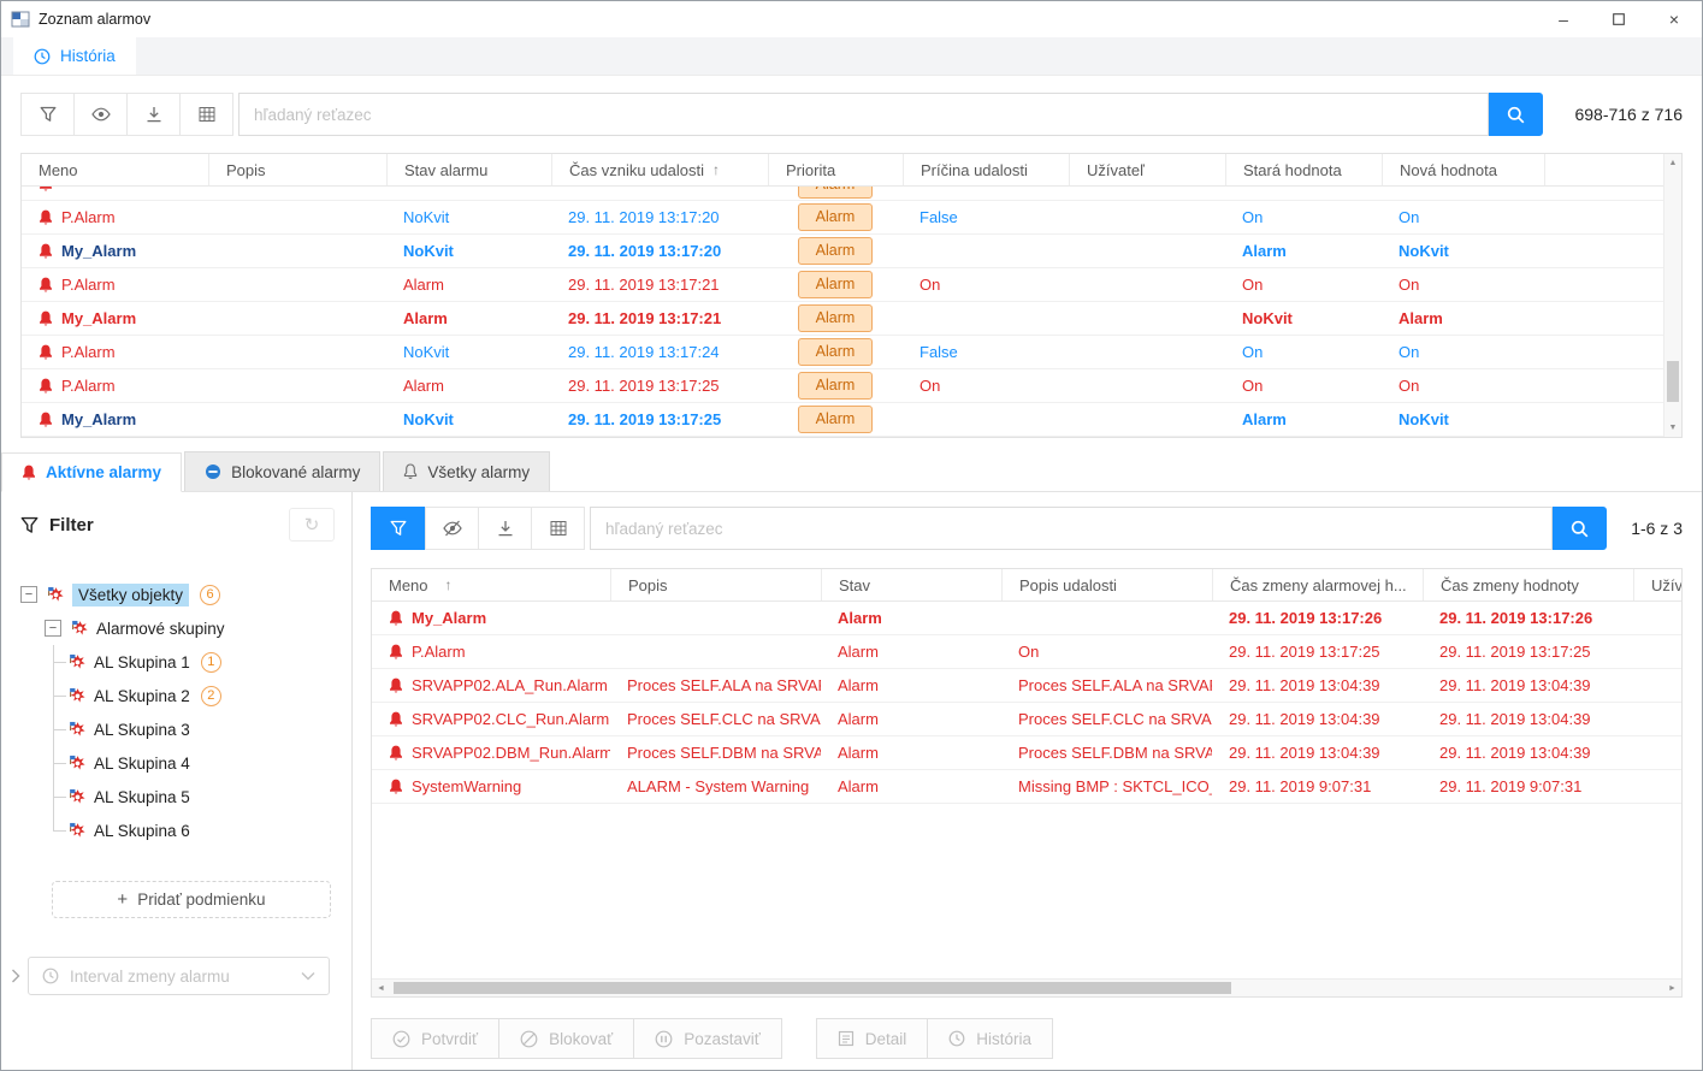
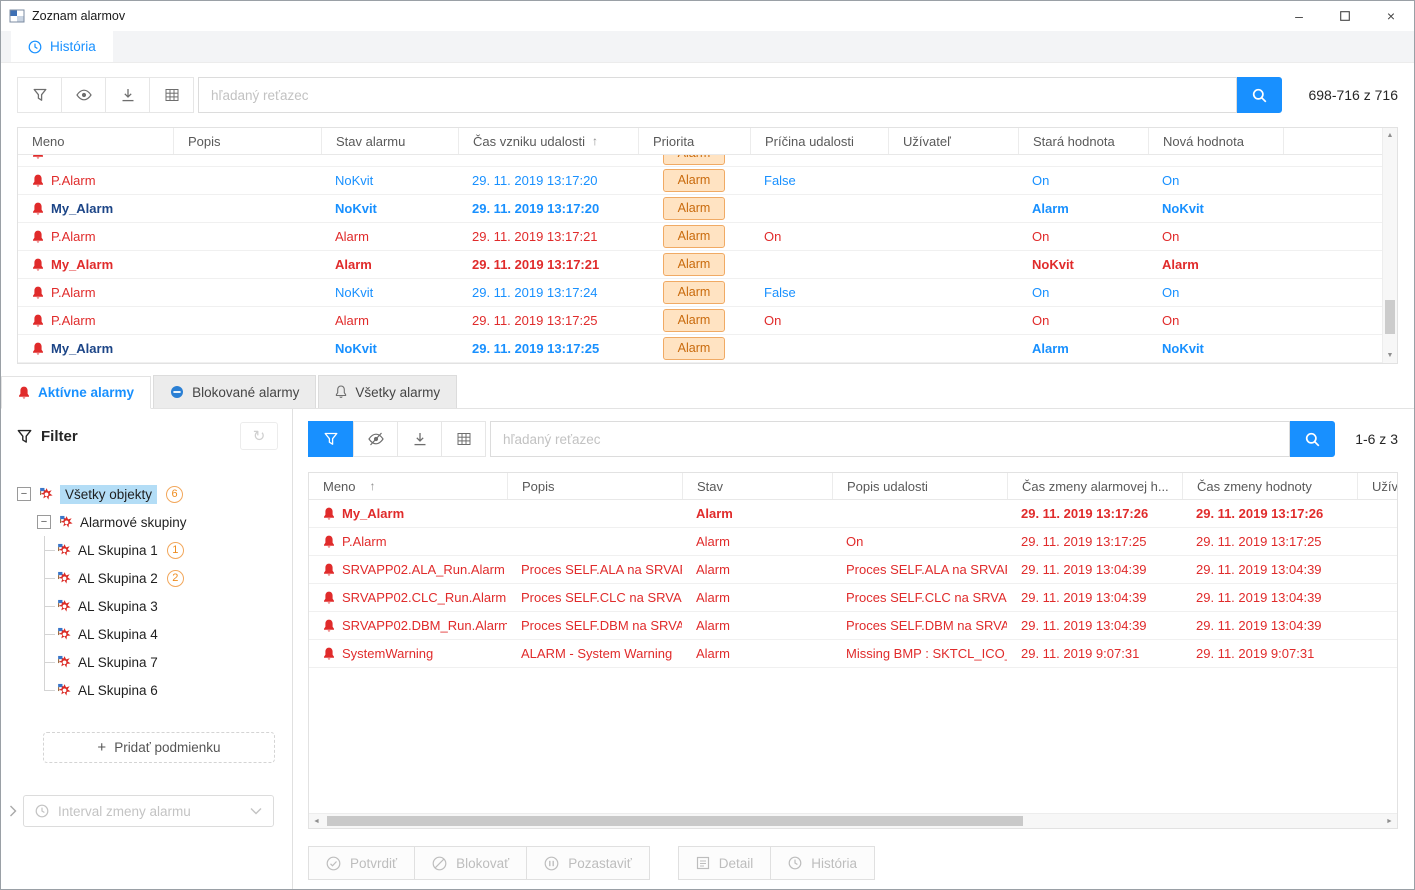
  Zoznam alarmov
  –
  ×
  História
  hľadaný reťazec
  698-716 z 716
  Meno
  Popis
  Stav alarmu
  Čas vzniku udalosti
  ↑
  Priorita
  Príčina udalosti
  Užívateľ
  Stará hodnota
  Nová hodnota
  P.Alarm
  NoKvit
  29. 11. 2019 13:17:20
  Alarm
  False
  On
  On
  My_Alarm
  NoKvit
  29. 11. 2019 13:17:20
  Alarm
  Alarm
  NoKvit
  P.Alarm
  Alarm
  29. 11. 2019 13:17:21
  Alarm
  On
  On
  On
  My_Alarm
  Alarm
  29. 11. 2019 13:17:21
  Alarm
  NoKvit
  Alarm
  P.Alarm
  NoKvit
  29. 11. 2019 13:17:24
  Alarm
  False
  On
  On
  P.Alarm
  Alarm
  29. 11. 2019 13:17:25
  Alarm
  On
  On
  On
  My_Alarm
  NoKvit
  29. 11. 2019 13:17:25
  Alarm
  Alarm
  NoKvit
  Aktívne alarmy
  Blokované alarmy
  Všetky alarmy
  Filter
  ↻
  −
  Všetky objekty
  6
  −
  Alarmové skupiny
  AL Skupina 1
  1
  AL Skupina 2
  2
  AL Skupina 3
  AL Skupina 4
- AL Skupina 5
+ AL Skupina 7
  AL Skupina 6
  +
  Pridať podmienku
  Interval zmeny alarmu
  hľadaný reťazec
  1-6 z 3
  Meno
  ↑
  Popis
  Stav
  Popis udalosti
  Čas zmeny alarmovej h...
  Čas zmeny hodnoty
  My_Alarm
  Alarm
  29. 11. 2019 13:17:26
  29. 11. 2019 13:17:26
  P.Alarm
  Alarm
  On
  29. 11. 2019 13:17:25
  29. 11. 2019 13:17:25
  SRVAPP02.ALA_Run.Alarm
  Proces SELF.ALA na SRVA
  Alarm
  Proces SELF.ALA na SRVA
  29. 11. 2019 13:04:39
  29. 11. 2019 13:04:39
  SRVAPP02.CLC_Run.Alarm
  Proces SELF.CLC na SRVA
  Alarm
  Proces SELF.CLC na SRVA
  29. 11. 2019 13:04:39
  29. 11. 2019 13:04:39
  SRVAPP02.DBM_Run.Alarm
  Proces SELF.DBM na SRVA
  Alarm
  Proces SELF.DBM na SRVA
  29. 11. 2019 13:04:39
  29. 11. 2019 13:04:39
  SystemWarning
  ALARM - System Warning
  Alarm
  Missing BMP : SKTCL_ICO
  29. 11. 2019 9:07:31
  29. 11. 2019 9:07:31
  Potvrdiť
  Blokovať
  Pozastaviť
  Detail
  História
